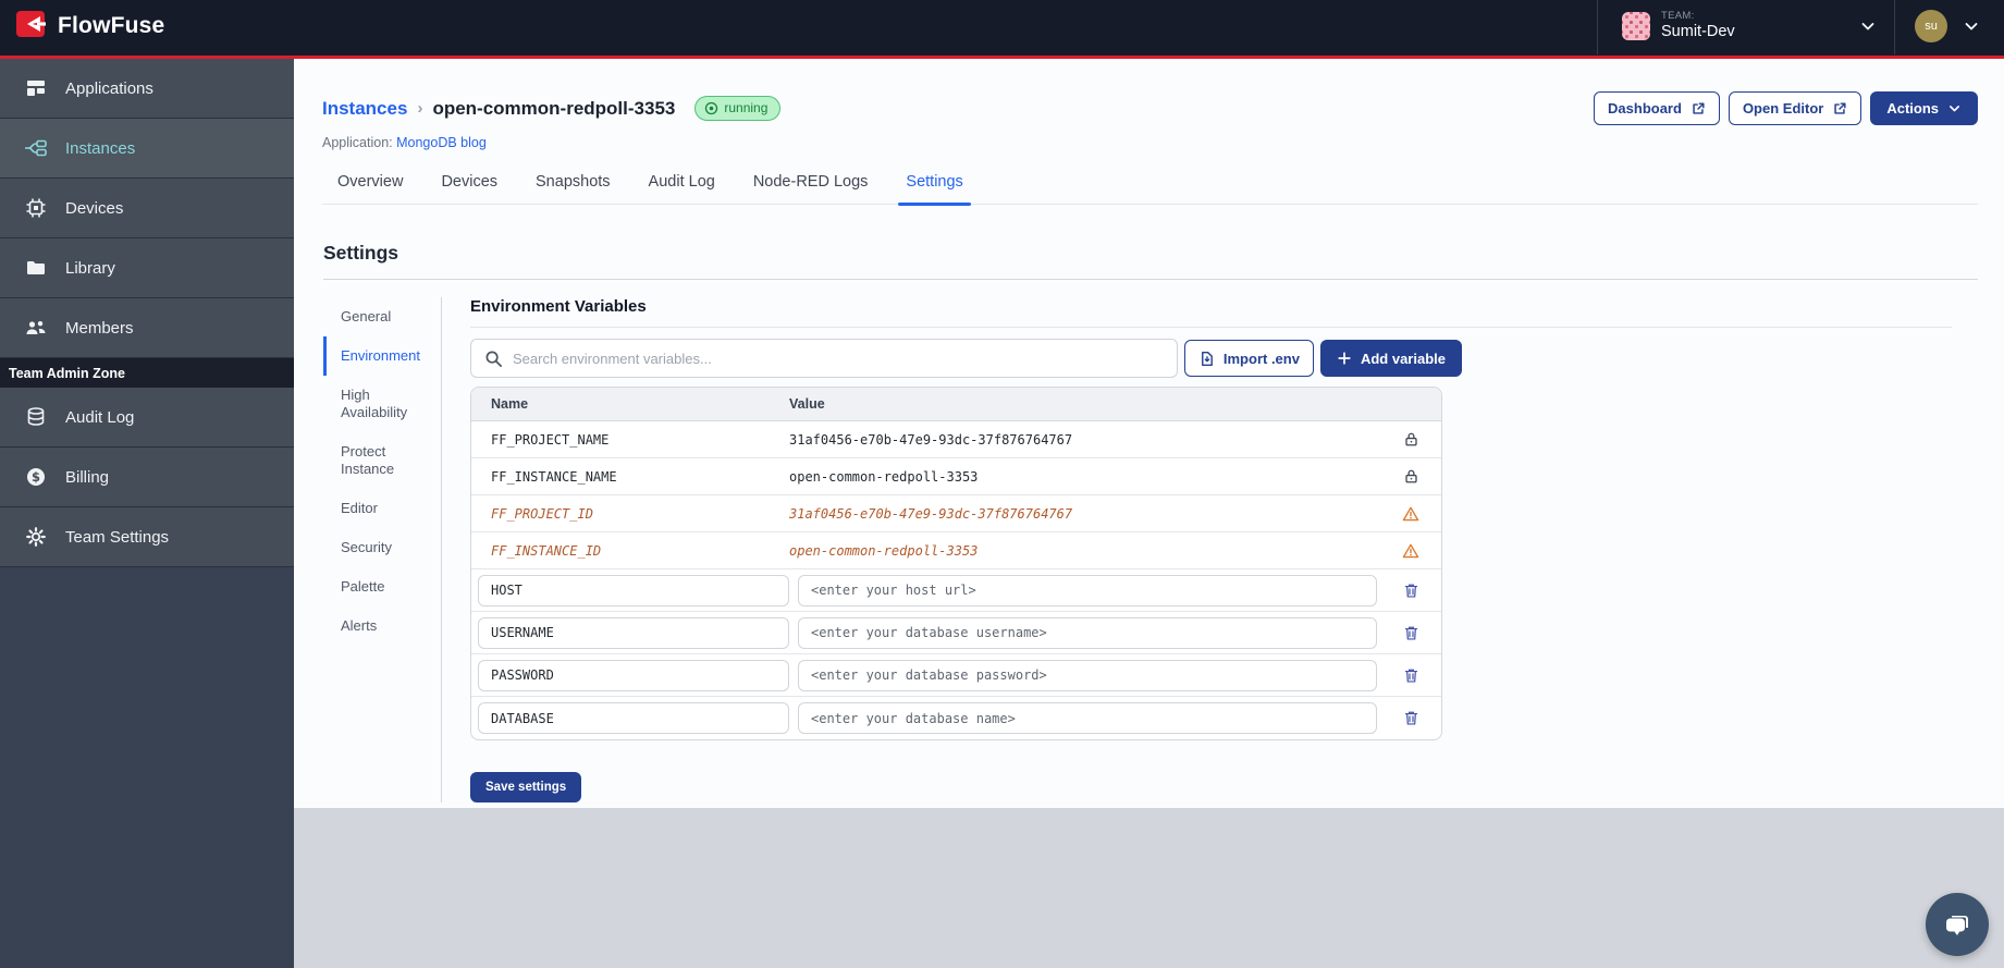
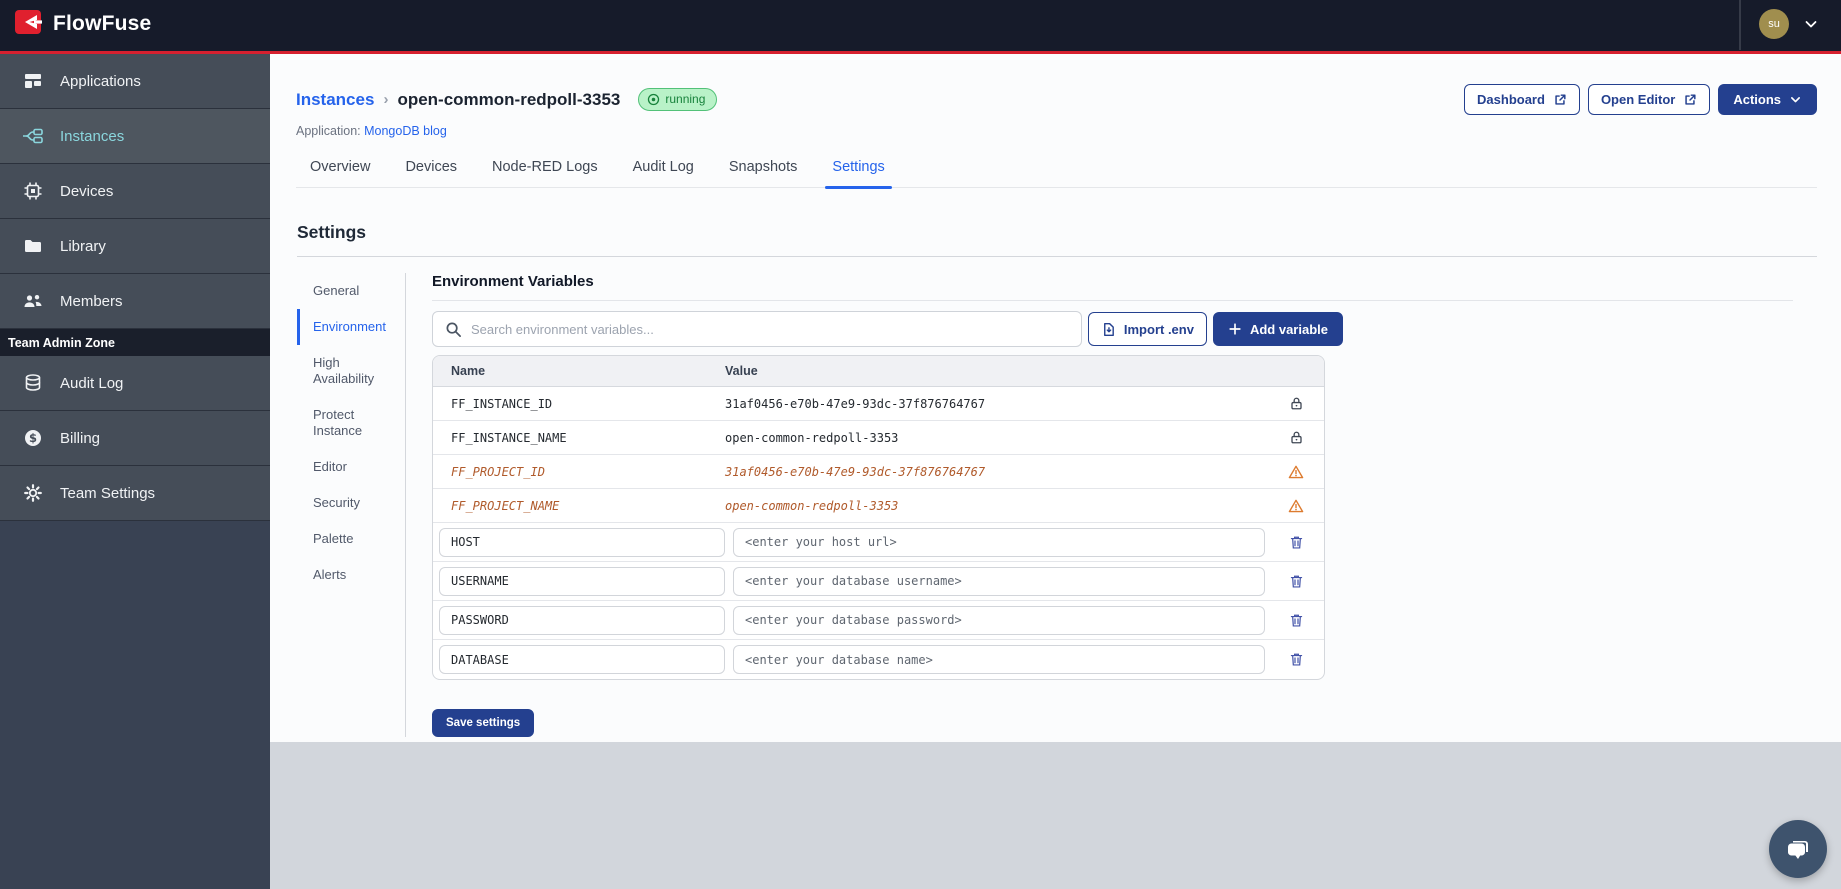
  FlowFuse
- TEAM:
- Sumit-Dev
  su
  Applications
  Instances
  Devices
  Library
  Members
  Team Admin Zone
  Audit Log
  $
  Billing
  Team Settings
  Instances
  ›
  open-common-redpoll-3353
  running
  Dashboard
  Open Editor
  Actions
  Application: MongoDB blog
  Overview
  Devices
- Snapshots
+ Node-RED Logs
  Audit Log
- Node-RED Logs
+ Snapshots
  Settings
  Settings
  General
  Environment
  High Availability
  Protect Instance
  Editor
  Security
  Palette
  Alerts
  Environment Variables
  Search environment variables...
  Import .env
  Add variable
  Name
  Value
- FF_PROJECT_NAME
+ FF_INSTANCE_ID
  31af0456-e70b-47e9-93dc-37f876764767
  FF_INSTANCE_NAME
  open-common-redpoll-3353
  FF_PROJECT_ID
  31af0456-e70b-47e9-93dc-37f876764767
- FF_INSTANCE_ID
+ FF_PROJECT_NAME
  open-common-redpoll-3353
  HOST
  <enter your host url>
  USERNAME
  <enter your database username>
  PASSWORD
  <enter your database password>
  DATABASE
  <enter your database name>
  Save settings
